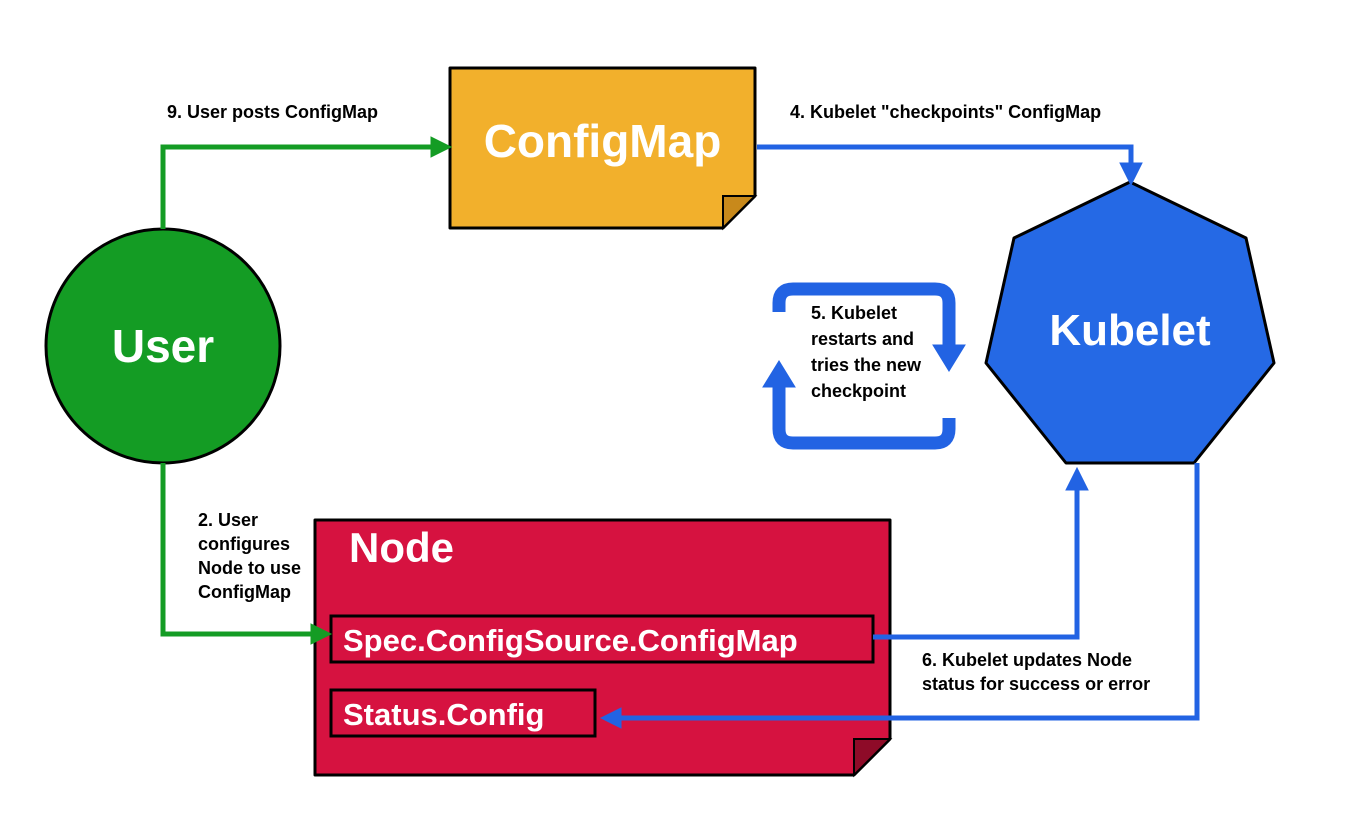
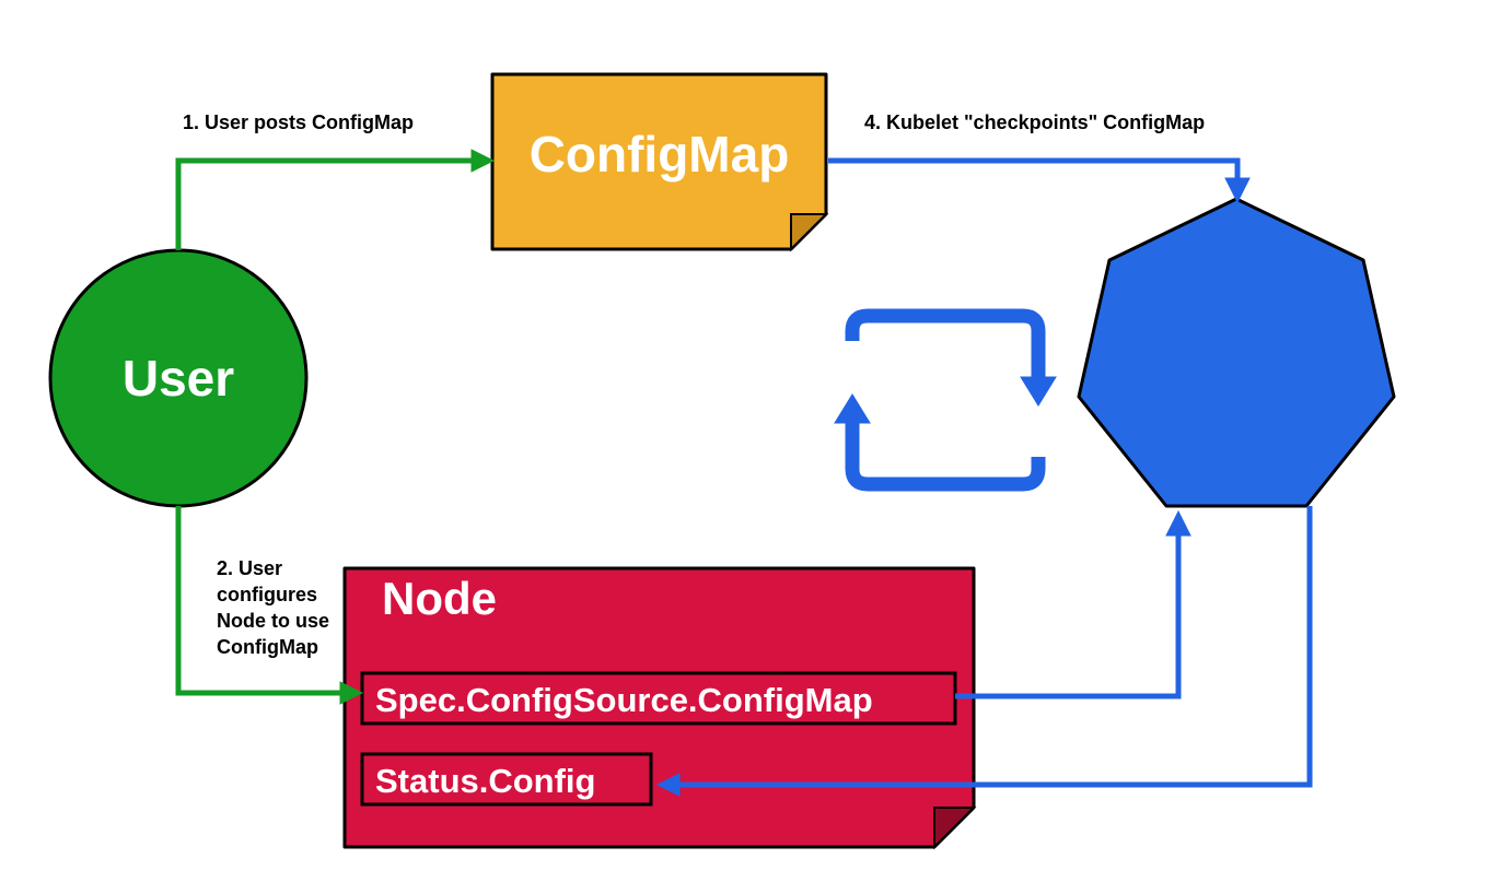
- 9. User posts ConfigMap
+ 1. User posts ConfigMap
  2. User
  configures
  Node to use
  ConfigMap
  4. Kubelet "checkpoints" ConfigMap
- 5. Kubelet
- restarts and
- tries the new
- checkpoint
- 6. Kubelet updates Node
- status for success or error
  User
  ConfigMap
- Kubelet
  Node
  Spec.ConfigSource.ConfigMap
  Status.Config
